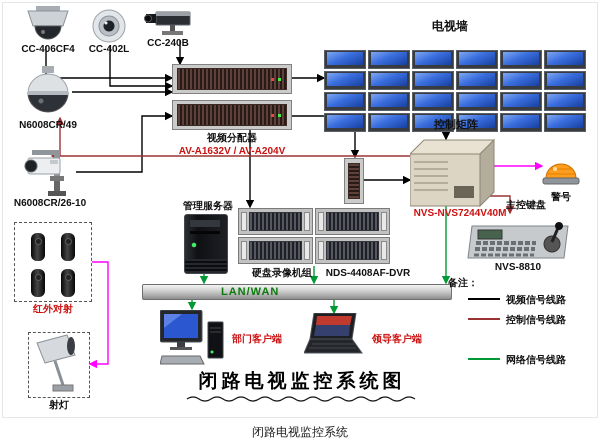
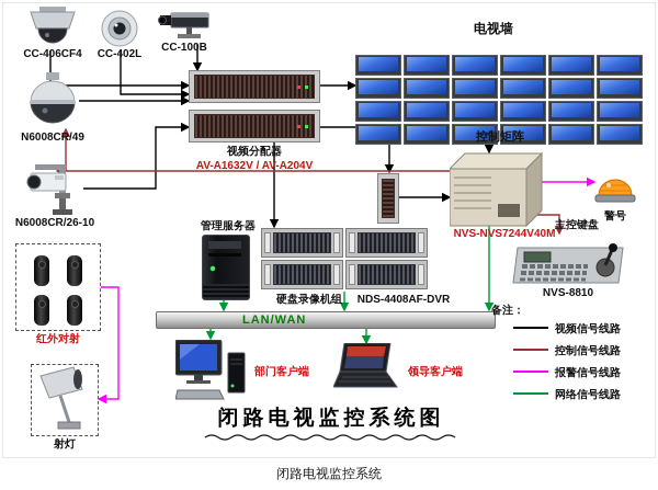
  CC-406CF4
  CC-402L
- CC-240B
+ CC-100B
  N6008CR/49
  N6008CR/26-10
  红外对射
  射灯
  视频分配器
  AV-A1632V / AV-A204V
  电视墙
  控制矩阵
  NVS-NVS7244V40M
  警号
  主控键盘
  NVS-8810
  备注：
  视频信号线路
  控制信号线路
+ 报警信号线路
  网络信号线路
  管理服务器
  硬盘录像机组
  NDS-4408AF-DVR
  LAN/WAN
  部门客户端
  领导客户端
  闭路电视监控系统图
  闭路电视监控系统
